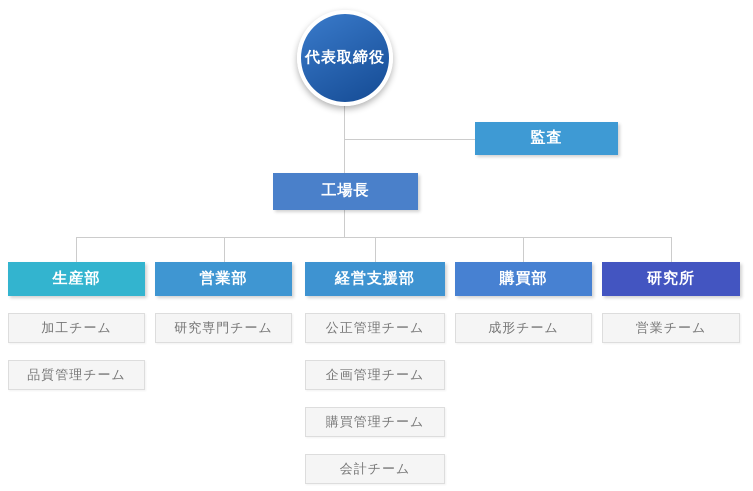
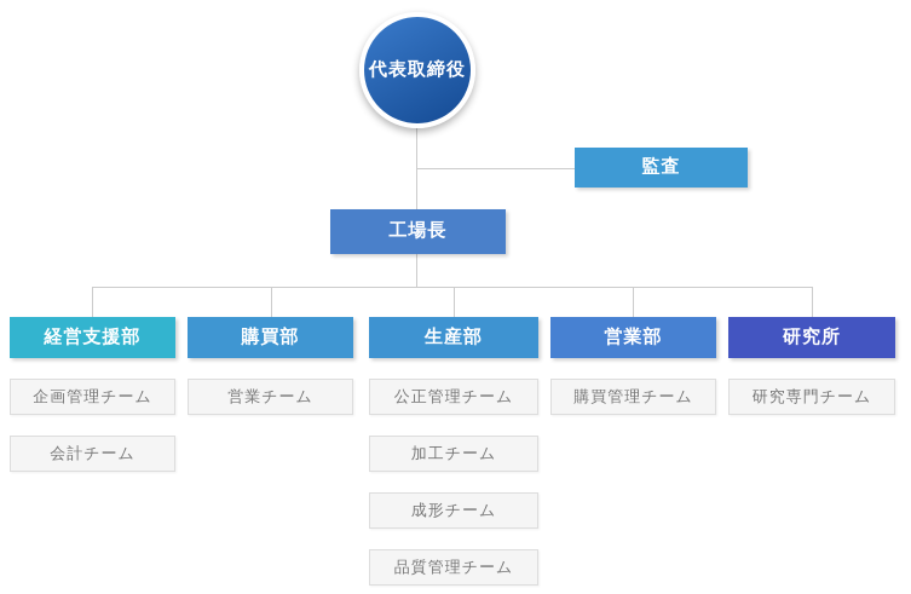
  代表取締役
  監査
  工場長
- 生産部
+ 経営支援部
- 営業部
+ 購買部
- 経営支援部
+ 生産部
- 購買部
+ 営業部
  研究所
- 加工チーム
+ 企画管理チーム
- 品質管理チーム
+ 会計チーム
- 研究専門チーム
+ 営業チーム
  公正管理チーム
- 企画管理チーム
+ 加工チーム
- 購買管理チーム
+ 成形チーム
- 会計チーム
+ 品質管理チーム
- 成形チーム
+ 購買管理チーム
- 営業チーム
+ 研究専門チーム
